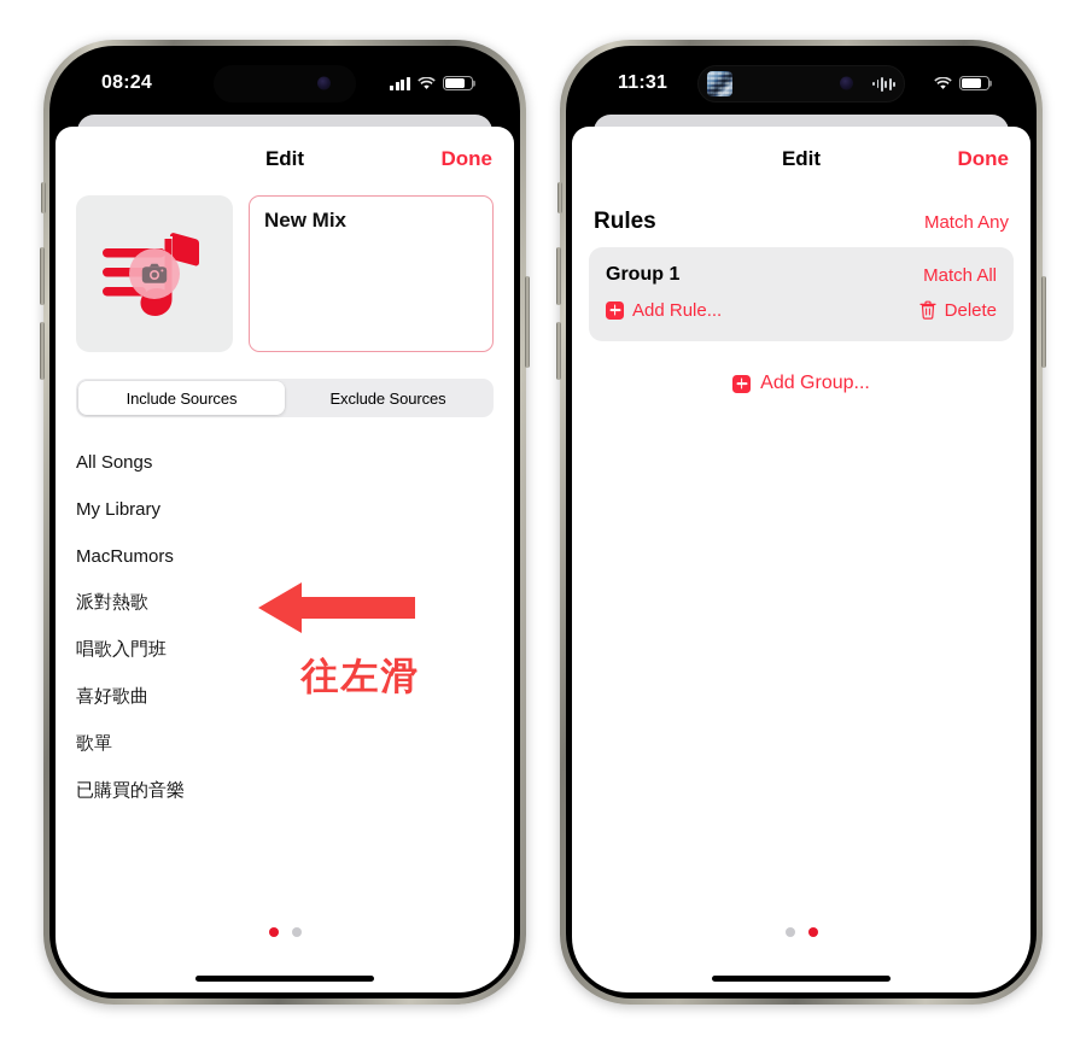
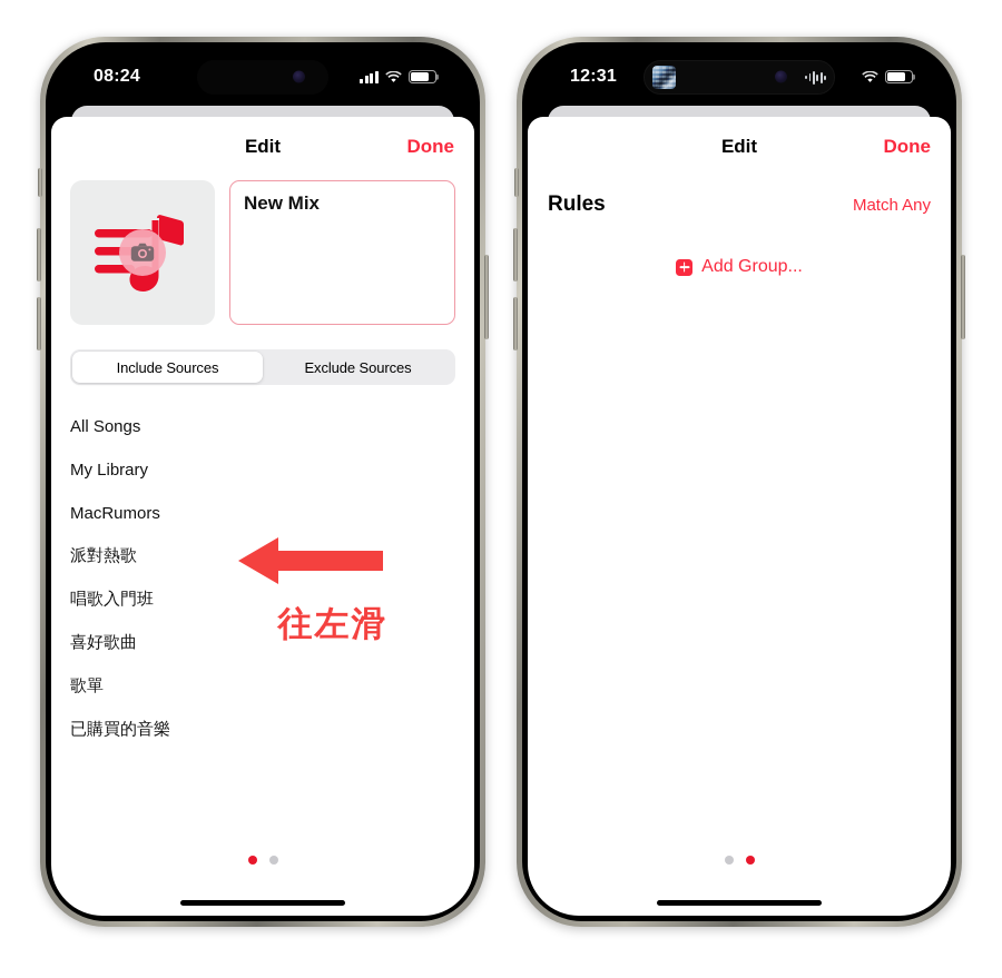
  08:24
  Edit
  Done
  New Mix
  Include Sources
  Exclude Sources
  All Songs
  My Library
  MacRumors
  派對熱歌
  唱歌入門班
  喜好歌曲
  歌單
  已購買的音樂
  往左滑
- 11:31
+ 12:31
  Edit
  Done
  Rules
  Match Any
- Group 1
- Match All
- Add Rule...
- Delete
  Add Group...
